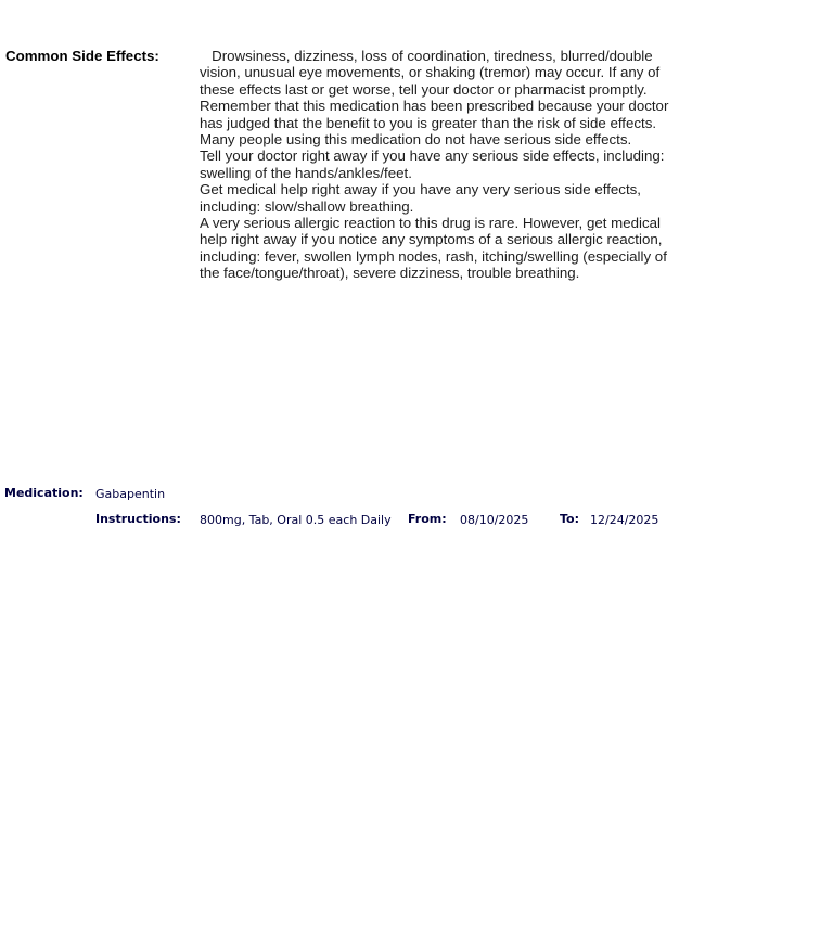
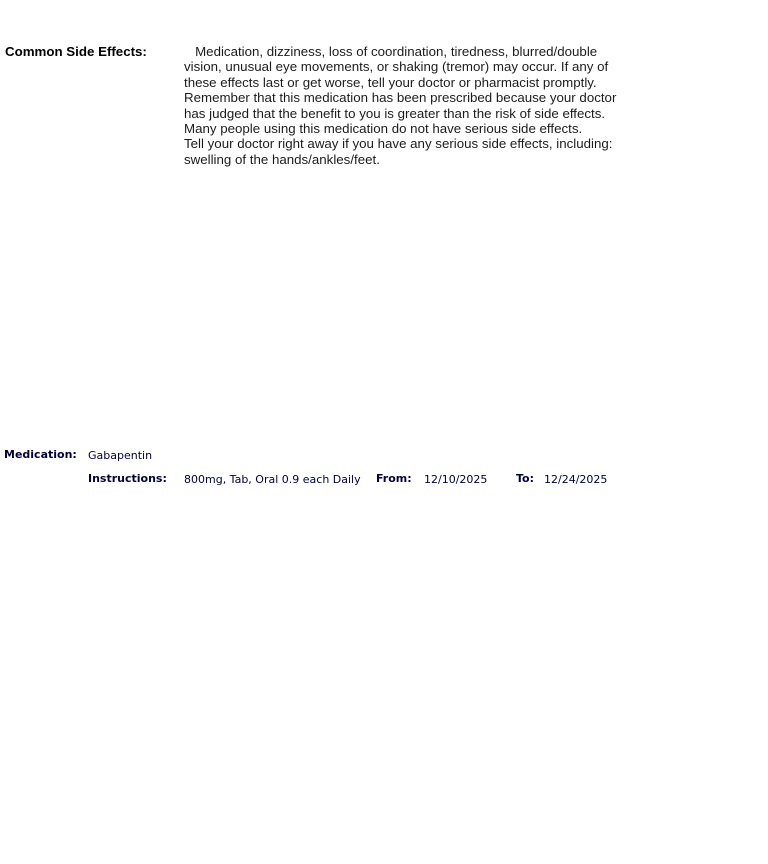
  Common Side Effects:
- Drowsiness, dizziness, loss of coordination, tiredness, blurred/double vision, unusual eye movements, or shaking (tremor) may occur. If any of these effects last or get worse, tell your doctor or pharmacist promptly.
+ Medication, dizziness, loss of coordination, tiredness, blurred/double vision, unusual eye movements, or shaking (tremor) may occur. If any of these effects last or get worse, tell your doctor or pharmacist promptly.
  Remember that this medication has been prescribed because your doctor has judged that the benefit to you is greater than the risk of side effects. Many people using this medication do not have serious side effects.
  Tell your doctor right away if you have any serious side effects, including: swelling of the hands/ankles/feet.
- Get medical help right away if you have any very serious side effects, including: slow/shallow breathing.
- A very serious allergic reaction to this drug is rare. However, get medical help right away if you notice any symptoms of a serious allergic reaction, including: fever, swollen lymph nodes, rash, itching/swelling (especially of the face/tongue/throat), severe dizziness, trouble breathing.
  Medication:
  Gabapentin
  Instructions:
- 800mg, Tab, Oral 0.5 each Daily
+ 800mg, Tab, Oral 0.9 each Daily
  From:
- 08/10/2025
+ 12/10/2025
  To:
  12/24/2025
